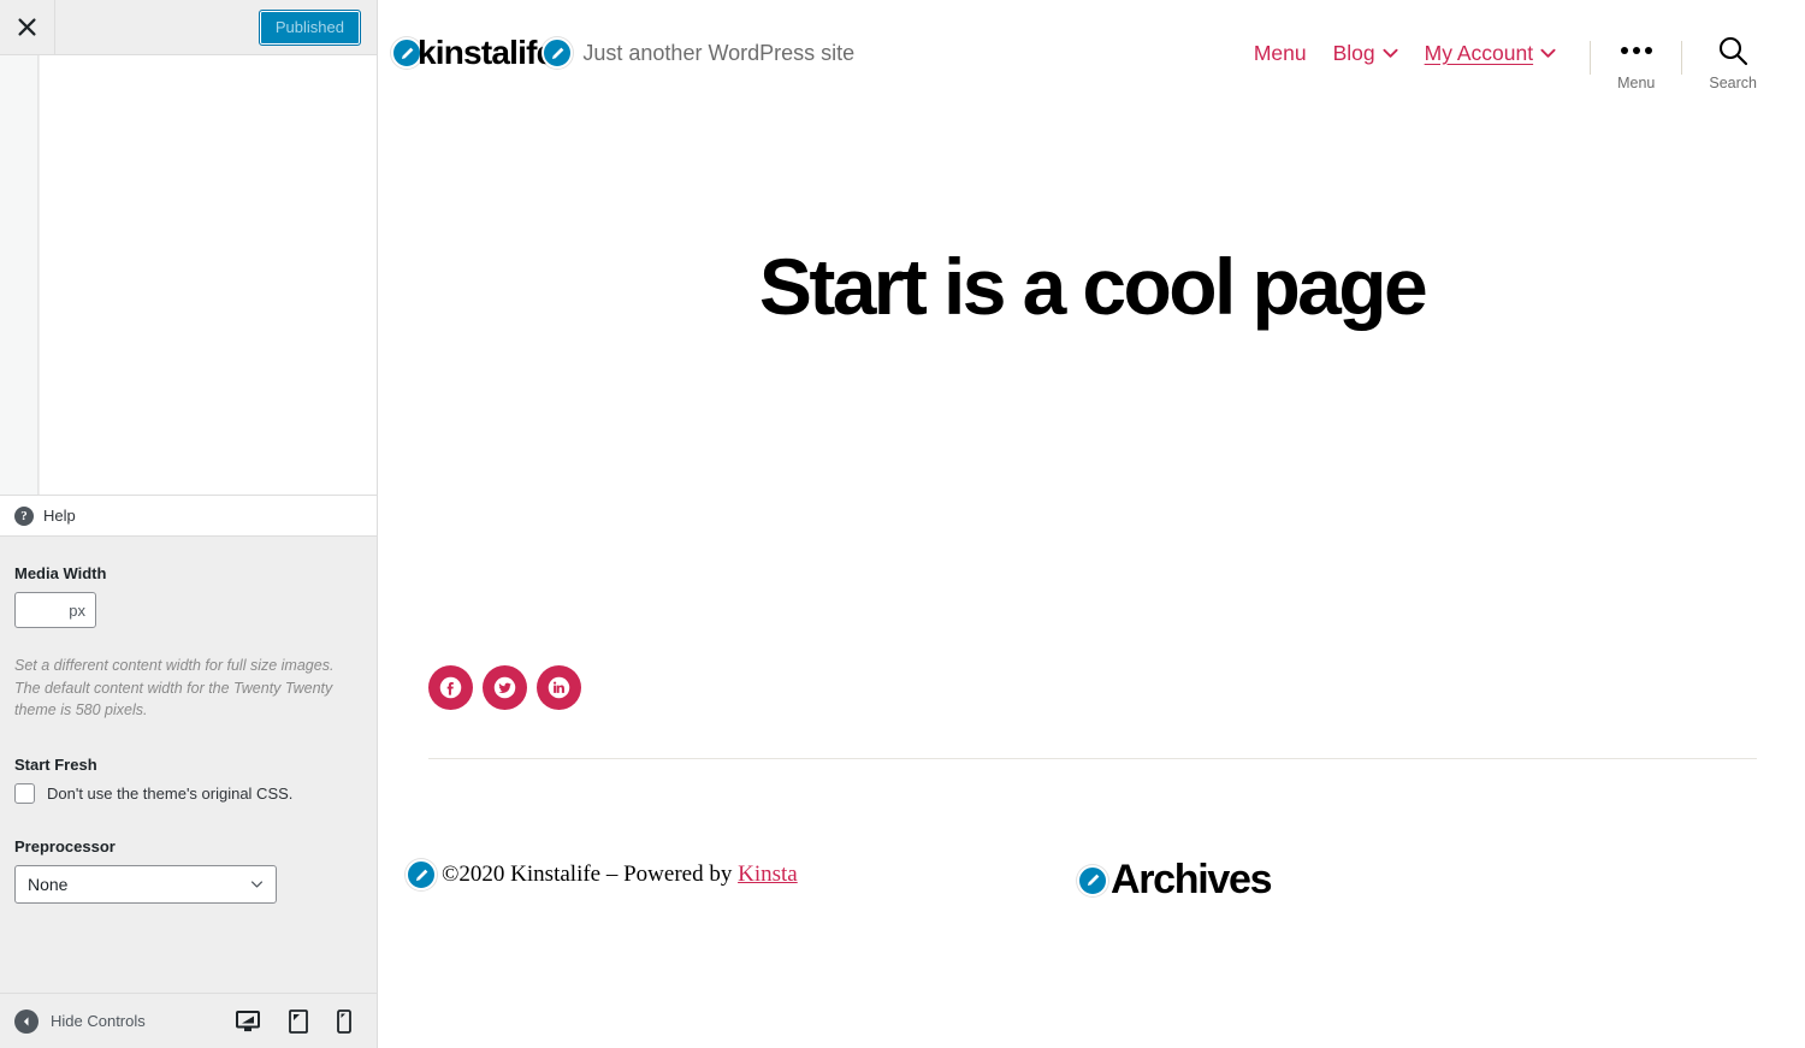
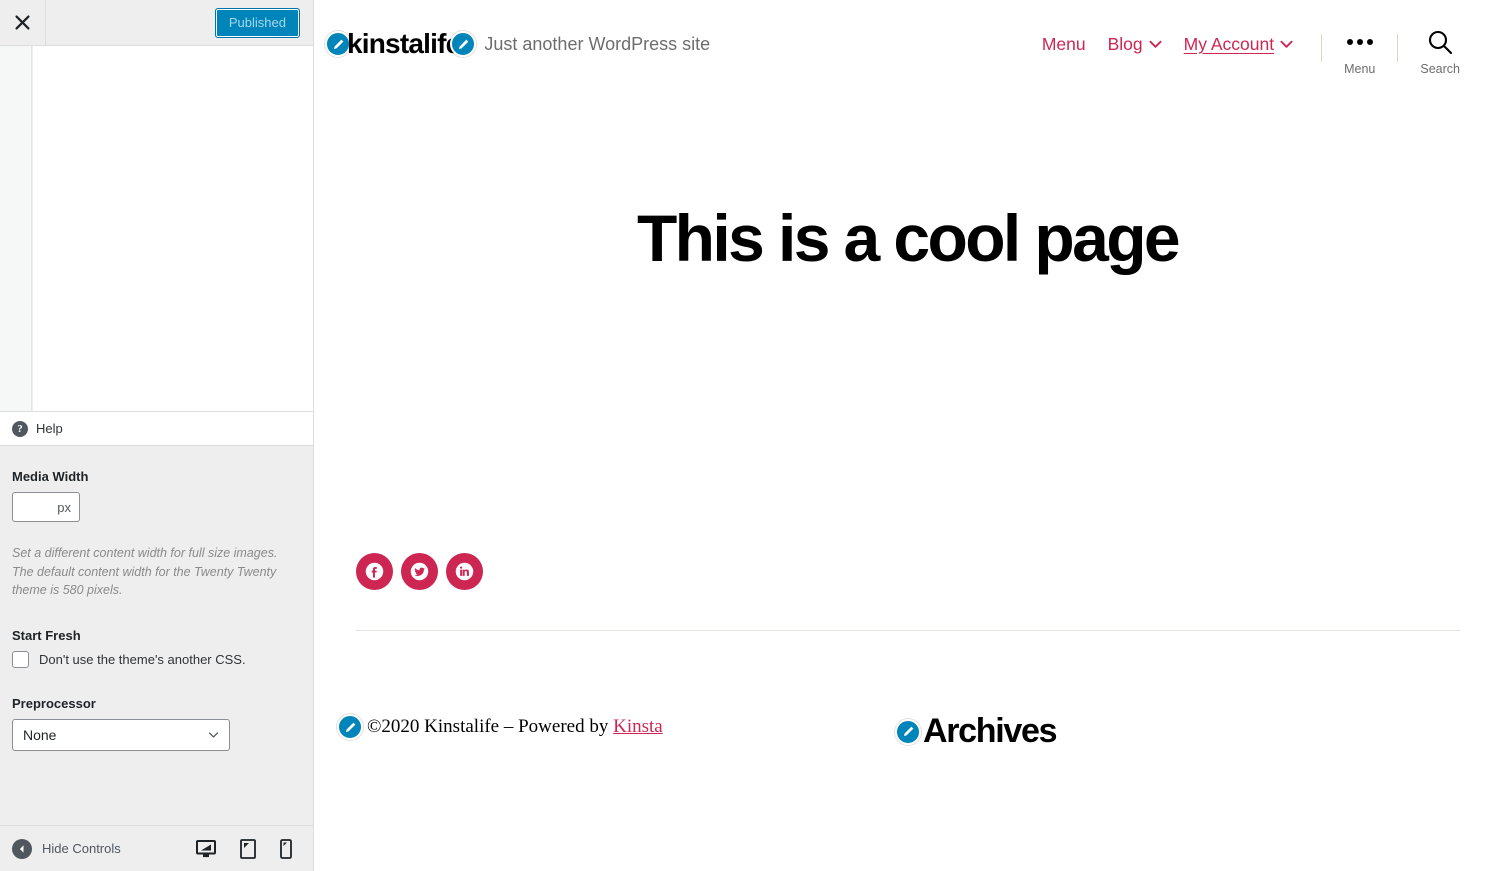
  Published
  ?
  Help
  Media Width
  px
  Set a different content width for full size images. The default content width for the Twenty Twenty theme is 580 pixels.
  Start Fresh
- Don't use the theme's original CSS.
+ Don't use the theme's another CSS.
  Preprocessor
  None
  Hide Controls
  kinstalif
  Just another WordPress site
  Menu
  Blog
  My Account
  Menu
  Search
- Start is a cool page
+ This is a cool page
  ©2020 Kinstalife – Powered by Kinsta
  Archives
